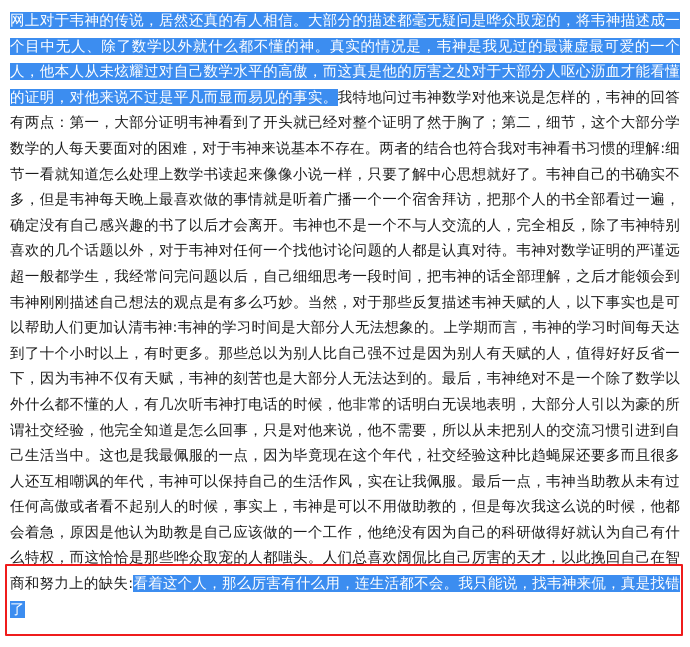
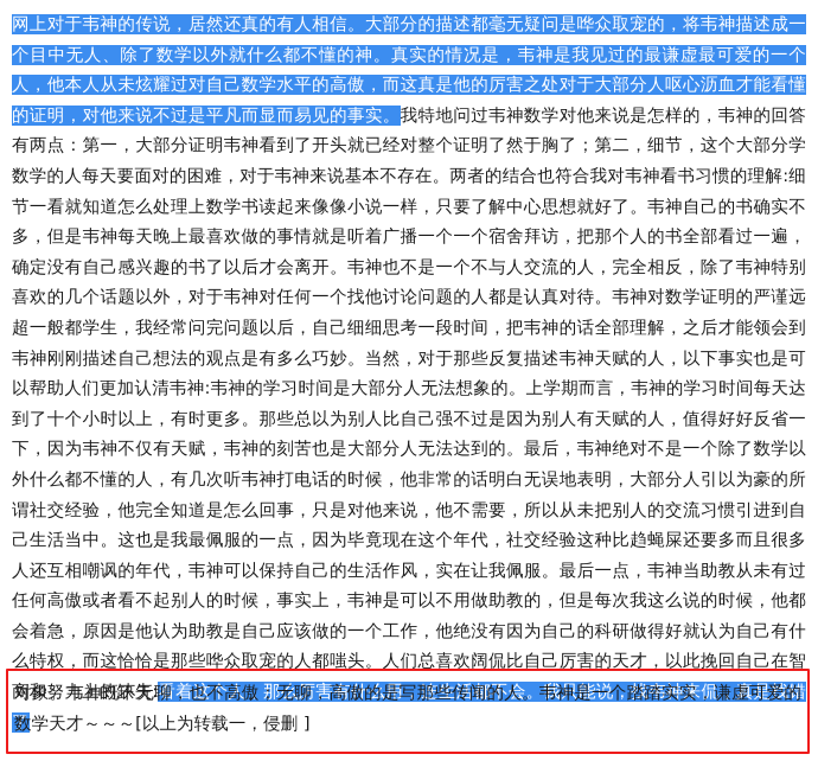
  网上对于韦神的传说，居然还真的有人相信。大部分的描述都毫无疑问是哗众取宠的，将韦神描述成一个目中无人、除了数学以外就什么都不懂的神。真实的情况是，韦神是我见过的最谦虚最可爱的一个人，他本人从未炫耀过对自己数学水平的高傲，而这真是他的厉害之处对于大部分人呕心沥血才能看懂的证明，对他来说不过是平凡而显而易见的事实。我特地问过韦神数学对他来说是怎样的，韦神的回答有两点：第一，大部分证明韦神看到了开头就已经对整个证明了然于胸了；第二，细节，这个大部分学数学的人每天要面对的困难，对于韦神来说基本不存在。两者的结合也符合我对韦神看书习惯的理解:细节一看就知道怎么处理上数学书读起来像像小说一样，只要了解中心思想就好了。韦神自己的书确实不多，但是韦神每天晚上最喜欢做的事情就是听着广播一个一个宿舍拜访，把那个人的书全部看过一遍，确定没有自己感兴趣的书了以后才会离开。韦神也不是一个不与人交流的人，完全相反，除了韦神特别喜欢的几个话题以外，对于韦神对任何一个找他讨论问题的人都是认真对待。韦神对数学证明的严谨远超一般都学生，我经常问完问题以后，自己细细思考一段时间，把韦神的话全部理解，之后才能领会到韦神刚刚描述自己想法的观点是有多么巧妙。当然，对于那些反复描述韦神天赋的人，以下事实也是可以帮助人们更加认清韦神:韦神的学习时间是大部分人无法想象的。上学期而言，韦神的学习时间每天达到了十个小时以上，有时更多。那些总以为别人比自己强不过是因为别人有天赋的人，值得好好反省一下，因为韦神不仅有天赋，韦神的刻苦也是大部分人无法达到的。最后，韦神绝对不是一个除了数学以外什么都不懂的人，有几次听韦神打电话的时候，他非常的话明白无误地表明，大部分人引以为豪的所谓社交经验，他完全知道是怎么回事，只是对他来说，他不需要，所以从未把别人的交流习惯引进到自己生活当中。这也是我最佩服的一点，因为毕竟现在这个年代，社交经验这种比趋蝇屎还要多而且很多人还互相嘲讽的年代，韦神可以保持自己的生活作风，实在让我佩服。最后一点，韦神当助教从未有过任何高傲或者看不起别人的时候，事实上，韦神是可以不用做助教的，但是每次我这么说的时候，他都会着急，原因是他认为助教是自己应该做的一个工作，他绝没有因为自己的科研做得好就认为自己有什么特权，而这恰恰是那些哗众取宠的人都嗤头。人们总喜欢阔侃比自己厉害的天才，以此挽回自己在智商和努力上的缺失:看着这个人，那么厉害有什么用，连生活都不会。我只能说，找韦神来侃，真是找错了
+ 对象。韦神既不无聊，也不高傲；无聊，高傲的是写那些传闻的人。韦神是一个踏踏实实，谦虚可爱的数学天才～～～[以上为转载一，侵删 ]
